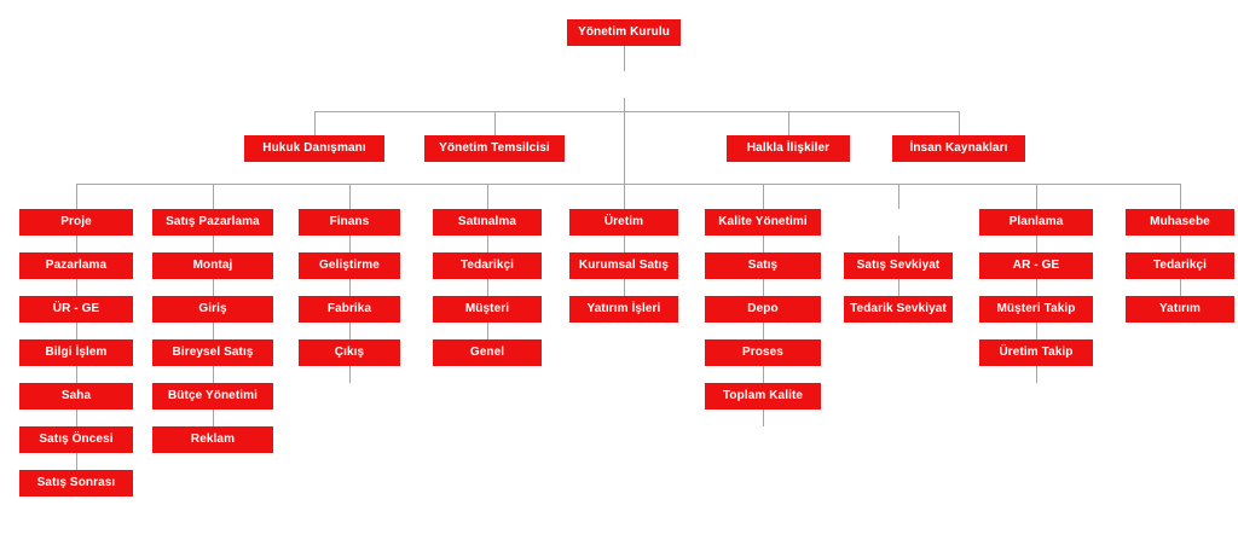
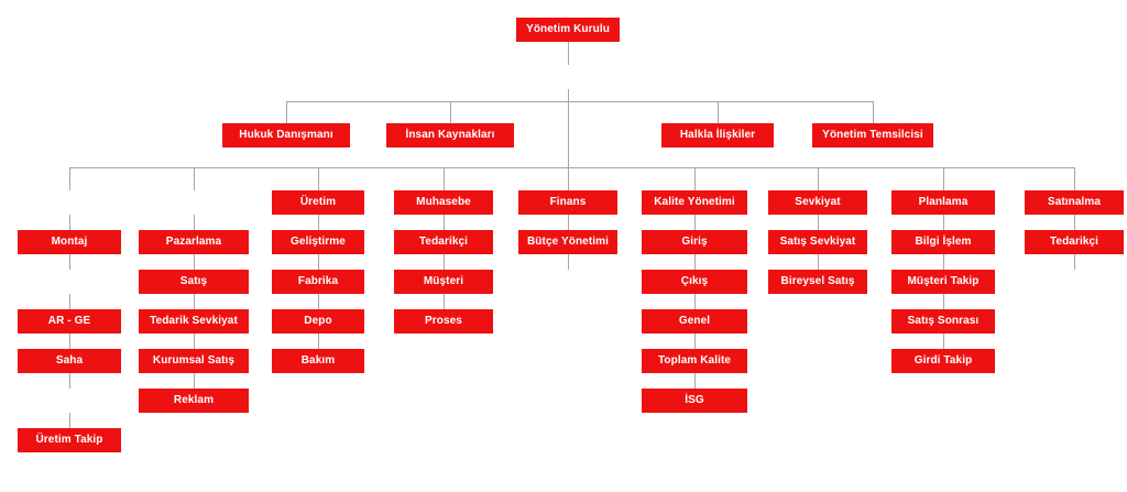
  Yönetim Kurulu
  Hukuk Danışmanı
- Yönetim Temsilcisi
+ İnsan Kaynakları
  Halkla İlişkiler
- İnsan Kaynakları
+ Yönetim Temsilcisi
- Proje
- Pazarlama
+ Montaj
- ÜR - GE
- Bilgi İşlem
+ AR - GE
  Saha
- Satış Öncesi
- Satış Sonrası
+ Üretim Takip
- Satış Pazarlama
- Montaj
+ Pazarlama
- Giriş
+ Satış
- Bireysel Satış
+ Tedarik Sevkiyat
- Bütçe Yönetimi
+ Kurumsal Satış
  Reklam
- Finans
+ Üretim
  Geliştirme
  Fabrika
- Çıkış
+ Depo
+ Bakım
- Satınalma
+ Muhasebe
  Tedarikçi
  Müşteri
- Genel
+ Proses
- Üretim
+ Finans
- Kurumsal Satış
+ Bütçe Yönetimi
- Yatırım İşleri
  Kalite Yönetimi
- Satış
+ Giriş
- Depo
+ Çıkış
- Proses
+ Genel
  Toplam Kalite
+ İSG
+ Sevkiyat
  Satış Sevkiyat
- Tedarik Sevkiyat
+ Bireysel Satış
  Planlama
- AR - GE
+ Bilgi İşlem
  Müşteri Takip
- Üretim Takip
+ Satış Sonrası
+ Girdi Takip
- Muhasebe
+ Satınalma
  Tedarikçi
- Yatırım
